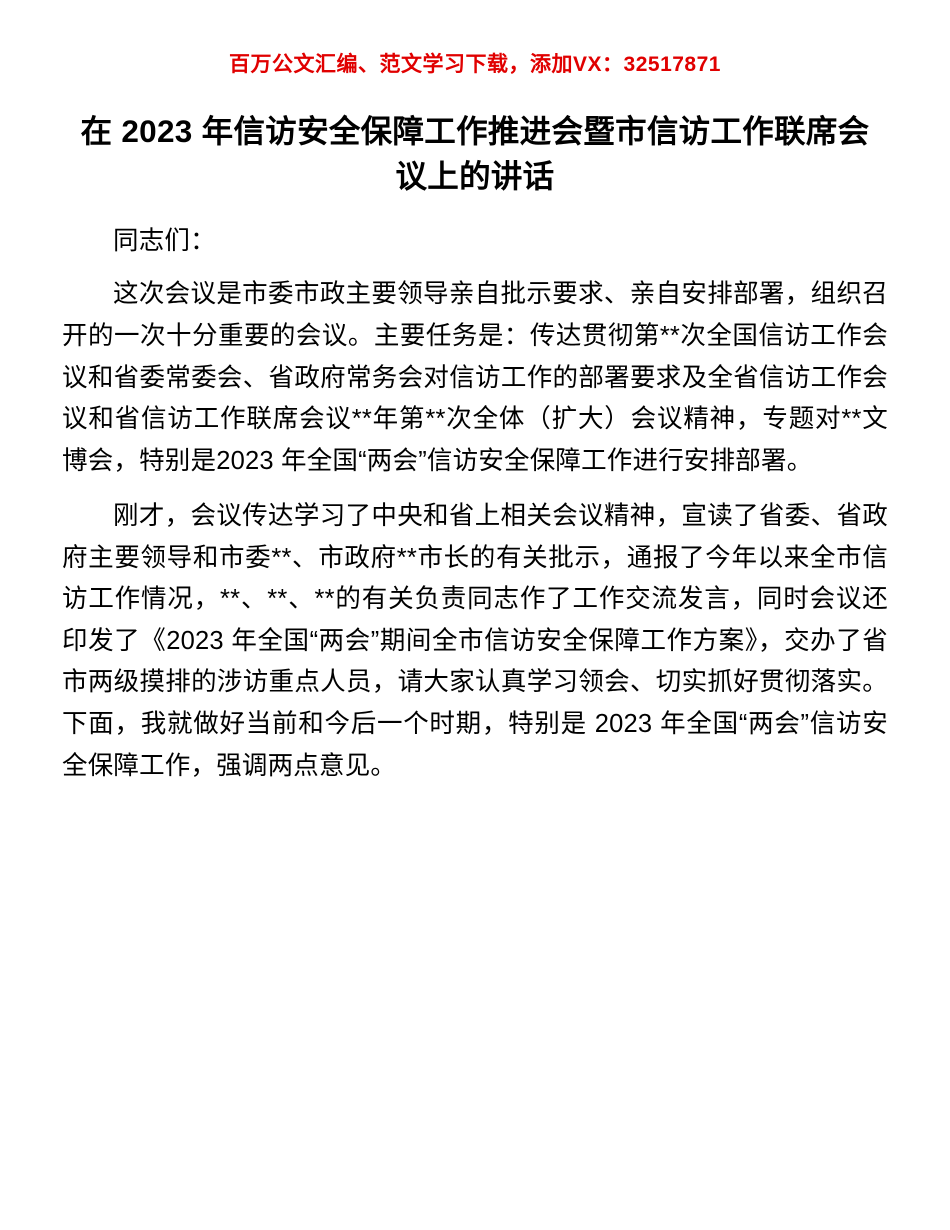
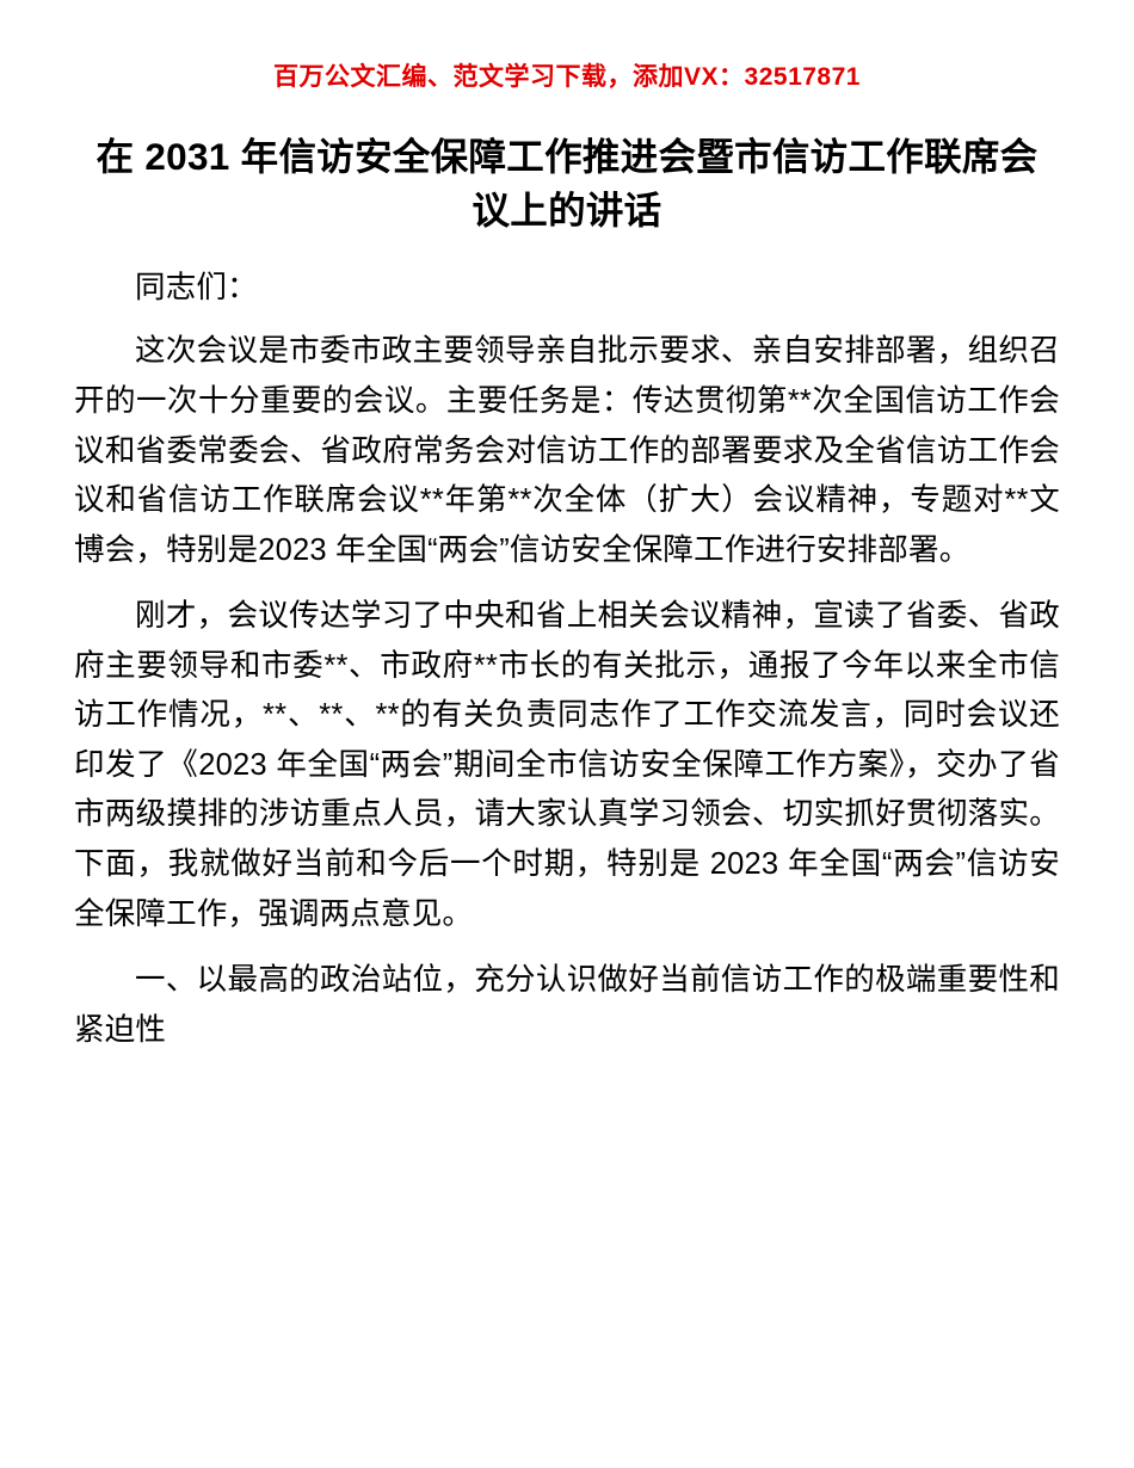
  百万公文汇编、范文学习下载，添加VX：32517871
- 在 2023 年信访安全保障工作推进会暨市信访工作联席会议上的讲话
+ 在 2031 年信访安全保障工作推进会暨市信访工作联席会议上的讲话
  同志们：
  这次会议是市委市政主要领导亲自批示要求、亲自安排部署，组织召开的一次十分重要的会议。主要任务是：传达贯彻第**次全国信访工作会议和省委常委会、省政府常务会对信访工作的部署要求及全省信访工作会议和省信访工作联席会议**年第**次全体（扩大）会议精神，专题对**文博会，特别是2023 年全国“两会”信访安全保障工作进行安排部署。
  刚才，会议传达学习了中央和省上相关会议精神，宣读了省委、省政府主要领导和市委**、市政府**市长的有关批示，通报了今年以来全市信访工作情况，**、**、**的有关负责同志作了工作交流发言，同时会议还印发了《2023 年全国“两会”期间全市信访安全保障工作方案》，交办了省市两级摸排的涉访重点人员，请大家认真学习领会、切实抓好贯彻落实。下面，我就做好当前和今后一个时期，特别是 2023 年全国“两会”信访安全保障工作，强调两点意见。
+ 一、以最高的政治站位，充分认识做好当前信访工作的极端重要性和紧迫性
